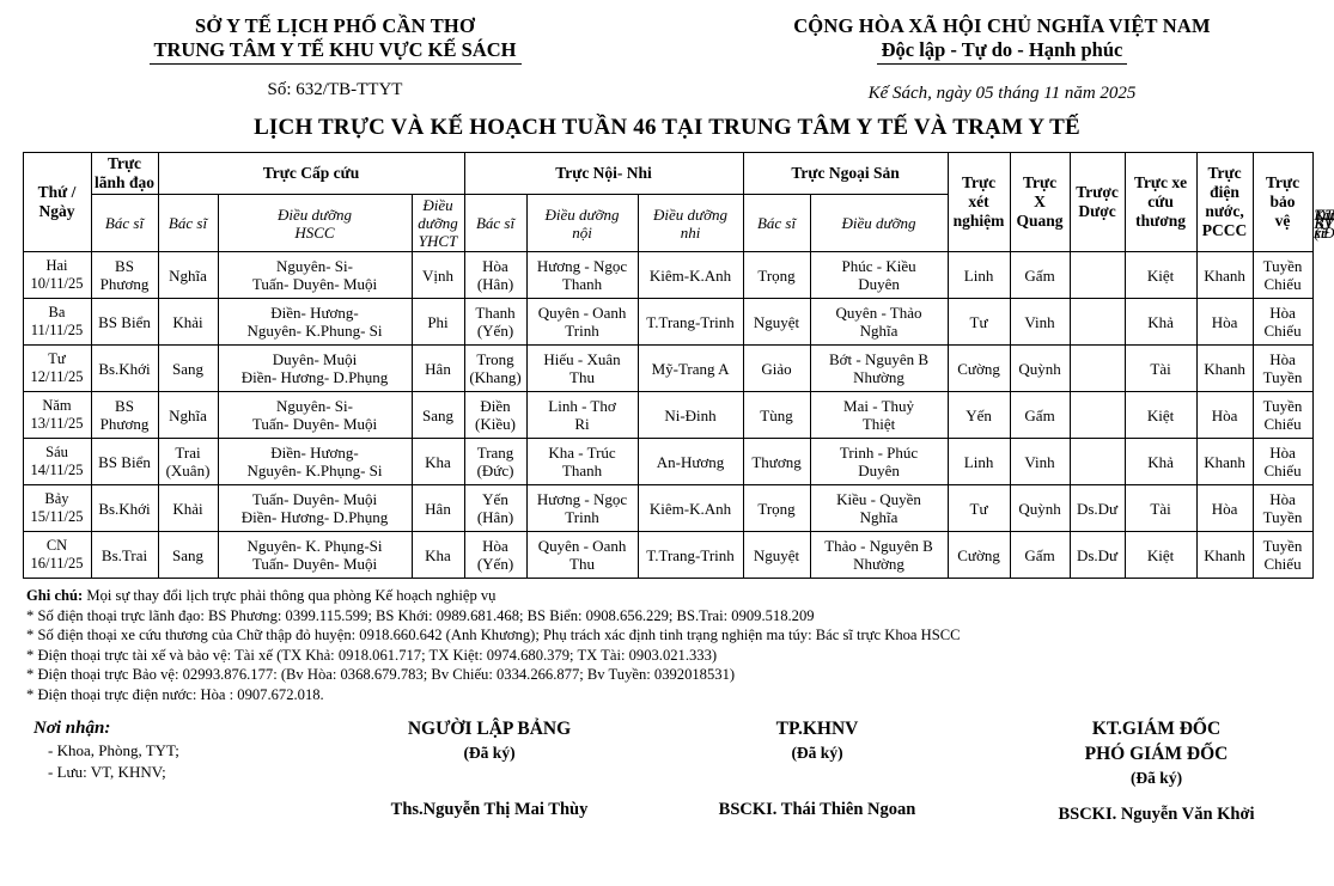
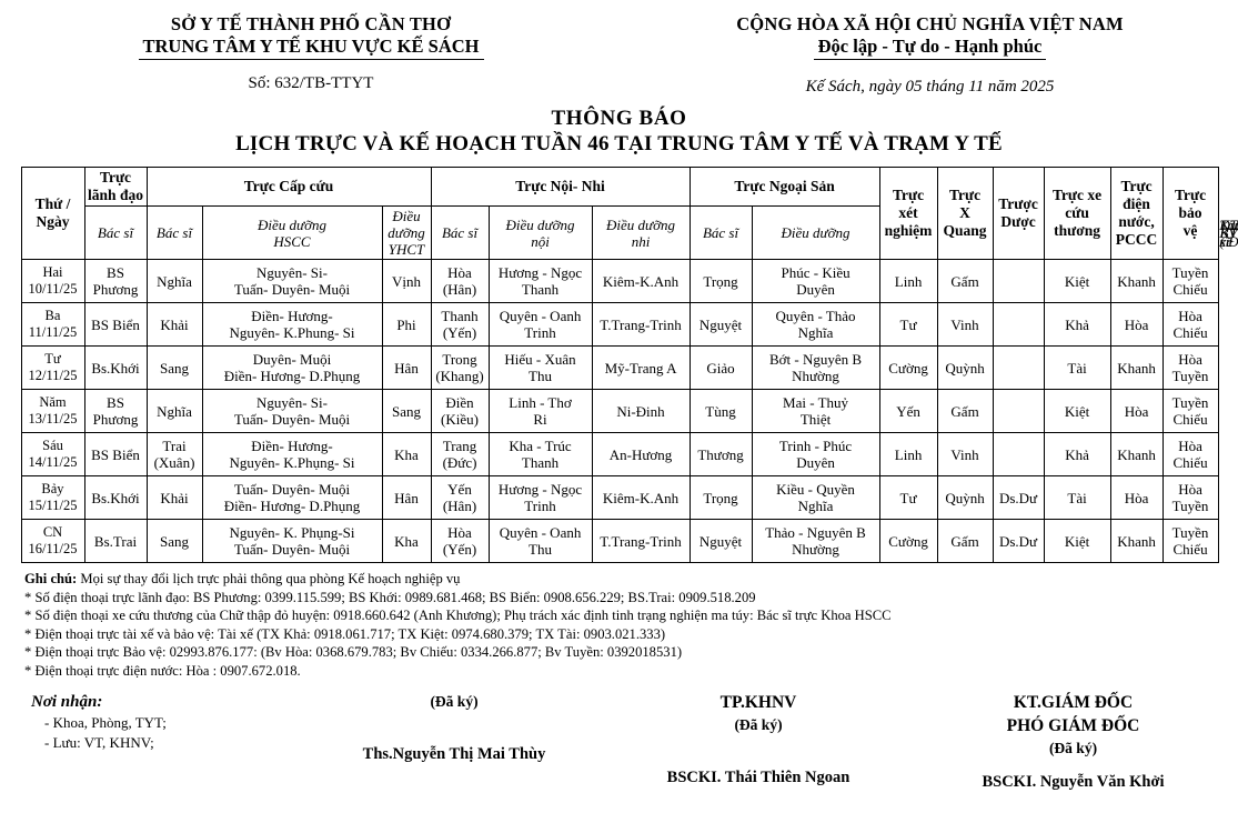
- SỞ Y TẾ LỊCH PHỐ CẦN THƠ
+ SỞ Y TẾ THÀNH PHỐ CẦN THƠ
  TRUNG TÂM Y TẾ KHU VỰC KẾ SÁCH
  Số: 632/TB-TTYT
  CỘNG HÒA XÃ HỘI CHỦ NGHĨA VIỆT NAM
  Độc lập - Tự do - Hạnh phúc
  Kế Sách, ngày 05 tháng 11 năm 2025
+ THÔNG BÁO
  LỊCH TRỰC VÀ KẾ HOẠCH TUẦN 46 TẠI TRUNG TÂM Y TẾ VÀ TRẠM Y TẾ
  Thứ / Ngày	Trực lãnh đạo	Trực Cấp cứu	Trực Nội- Nhi	Trực Ngoại Sản	Trực xét nghiệm	Trực X Quang	Trược Dược	Trực xe cứu thương	Trực điện nước, PCCC	Trực bảo vệ
  Bác sĩ	Bác sĩ	Điều dưỡng HSCC	Điều dưỡng YHCT	Bác sĩ	Điều dưỡng nội	Điều dưỡng nhi	Bác sĩ	Điều dưỡng		Đ		xế		BV
  Hai 10/11/25	BS Phương	Nghĩa	Nguyên- Si- Tuấn- Duyên- Muội	Vịnh	Hòa (Hân)	Hương - Ngọc Thanh	Kiêm-K.Anh	Trọng	Phúc - Kiều Duyên	Linh	Gấm		Kiệt	Khanh	Tuyền Chiếu
  Ba 11/11/25	BS Biển	Khải	Điền- Hương- Nguyên- K.Phung- Si	Phi	Thanh (Yến)	Quyên - Oanh Trinh	T.Trang-Trinh	Nguyệt	Quyên - Thảo Nghĩa	Tư	Vinh		Khả	Hòa	Hòa Chiếu
  Tư 12/11/25	Bs.Khới	Sang	Duyên- Muội Điền- Hương- D.Phụng	Hân	Trong (Khang)	Hiếu - Xuân Thu	Mỹ-Trang A	Giảo	Bớt - Nguyên B Nhường	Cường	Quỳnh		Tài	Khanh	Hòa Tuyền
  Năm 13/11/25	BS Phương	Nghĩa	Nguyên- Si- Tuấn- Duyên- Muội	Sang	Điền (Kiều)	Linh - Thơ Ri	Ni-Đinh	Tùng	Mai - Thuỷ Thiệt	Yến	Gấm		Kiệt	Hòa	Tuyền Chiếu
  Sáu 14/11/25	BS Biển	Trai (Xuân)	Điền- Hương- Nguyên- K.Phụng- Si	Kha	Trang (Đức)	Kha - Trúc Thanh	An-Hương	Thương	Trinh - Phúc Duyên	Linh	Vinh		Khả	Khanh	Hòa Chiếu
  Bảy 15/11/25	Bs.Khới	Khải	Tuấn- Duyên- Muội Điền- Hương- D.Phụng	Hân	Yến (Hân)	Hương - Ngọc Trinh	Kiêm-K.Anh	Trọng	Kiều - Quyền Nghĩa	Tư	Quỳnh	Ds.Dư	Tài	Hòa	Hòa Tuyền
  CN 16/11/25	Bs.Trai	Sang	Nguyên- K. Phụng-Si Tuấn- Duyên- Muội	Kha	Hòa (Yến)	Quyên - Oanh Thu	T.Trang-Trinh	Nguyệt	Thảo - Nguyên B Nhường	Cường	Gấm	Ds.Dư	Kiệt	Khanh	Tuyền Chiếu
  Ghi chú: Mọi sự thay đổi lịch trực phải thông qua phòng Kế hoạch nghiệp vụ
  * Số điện thoại trực lãnh đạo: BS Phương: 0399.115.599; BS Khới: 0989.681.468; BS Biển: 0908.656.229; BS.Trai: 0909.518.209
  * Số điện thoại xe cứu thương của Chữ thập đỏ huyện: 0918.660.642 (Anh Khương); Phụ trách xác định tinh trạng nghiện ma túy: Bác sĩ trực Khoa HSCC
  * Điện thoại trực tài xế và bảo vệ: Tài xế (TX Khả: 0918.061.717; TX Kiệt: 0974.680.379; TX Tài: 0903.021.333)
  * Điện thoại trực Bảo vệ: 02993.876.177: (Bv Hòa: 0368.679.783; Bv Chiếu: 0334.266.877; Bv Tuyền: 0392018531)
  * Điện thoại trực điện nước: Hòa : 0907.672.018.
  Nơi nhận:
  - Khoa, Phòng, TYT;
  - Lưu: VT, KHNV;
- NGƯỜI LẬP BẢNG
  (Đã ký)
  Ths.Nguyễn Thị Mai Thùy
  TP.KHNV
  (Đã ký)
  BSCKI. Thái Thiên Ngoan
  KT.GIÁM ĐỐC
  PHÓ GIÁM ĐỐC
  (Đã ký)
  BSCKI. Nguyễn Văn Khởi
